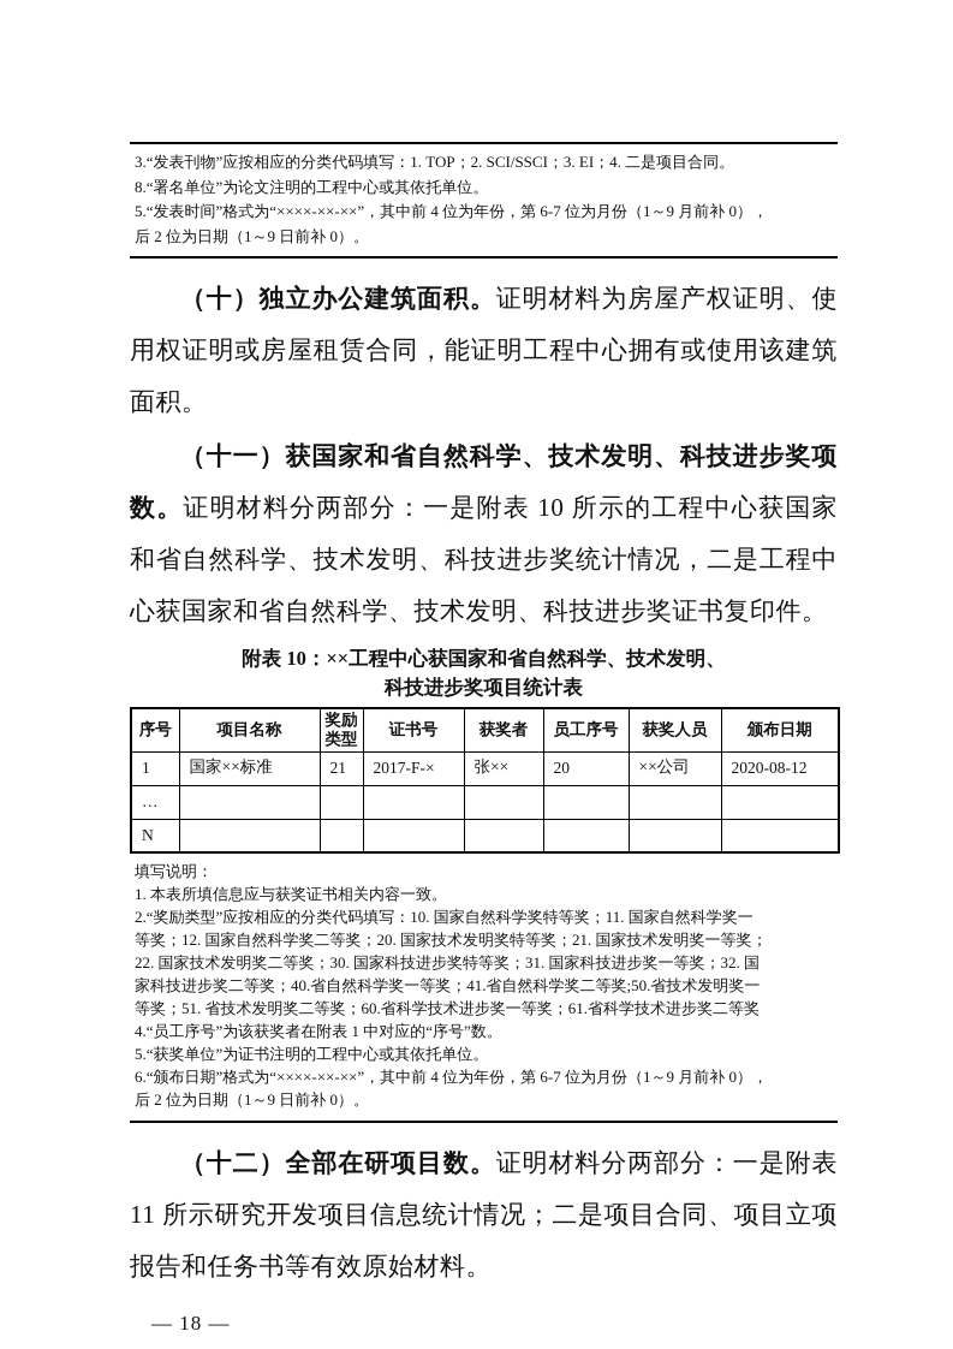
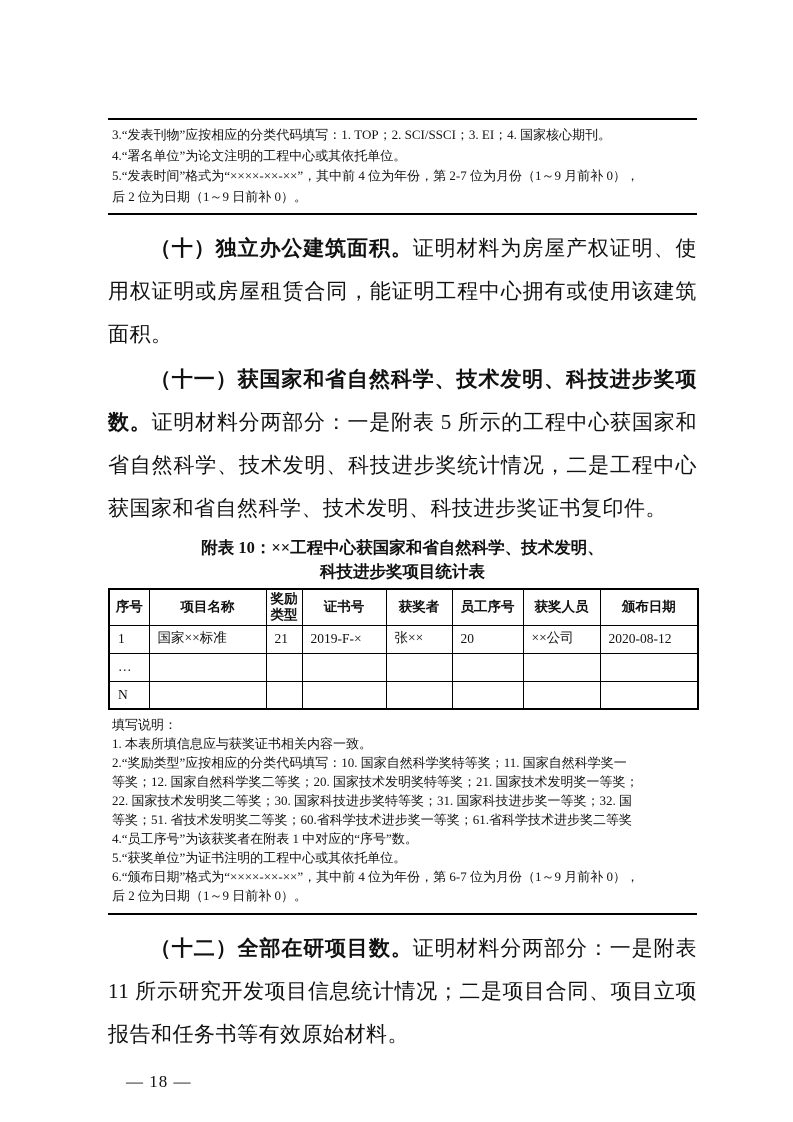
- 3.“发表刊物”应按相应的分类代码填写：1. TOP；2. SCI/SSCI；3. EI；4. 二是项目合同。
+ 3.“发表刊物”应按相应的分类代码填写：1. TOP；2. SCI/SSCI；3. EI；4. 国家核心期刊。
- 8.“署名单位”为论文注明的工程中心或其依托单位。
+ 4.“署名单位”为论文注明的工程中心或其依托单位。
- 5.“发表时间”格式为“××××-××-××”，其中前 4 位为年份，第 6-7 位为月份（1～9 月前补 0），
+ 5.“发表时间”格式为“××××-××-××”，其中前 4 位为年份，第 2-7 位为月份（1～9 月前补 0），
  后 2 位为日期（1～9 日前补 0）。
  （十）独立办公建筑面积。证明材料为房屋产权证明、使用权证明或房屋租赁合同，能证明工程中心拥有或使用该建筑面积。
- （十一）获国家和省自然科学、技术发明、科技进步奖项数。证明材料分两部分：一是附表 10 所示的工程中心获国家和省自然科学、技术发明、科技进步奖统计情况，二是工程中心获国家和省自然科学、技术发明、科技进步奖证书复印件。
+ （十一）获国家和省自然科学、技术发明、科技进步奖项数。证明材料分两部分：一是附表 5 所示的工程中心获国家和省自然科学、技术发明、科技进步奖统计情况，二是工程中心获国家和省自然科学、技术发明、科技进步奖证书复印件。
  附表 10：××工程中心获国家和省自然科学、技术发明、
  科技进步奖项目统计表
  序号	项目名称	奖励类型	证书号	获奖者	员工序号	获奖人员	颁布日期
- 1	国家××标准	21	2017-F-×	张××	20	××公司	2020-08-12
+ 1	国家××标准	21	2019-F-×	张××	20	××公司	2020-08-12
  …
  N
  填写说明：
  1. 本表所填信息应与获奖证书相关内容一致。
  2.“奖励类型”应按相应的分类代码填写：10. 国家自然科学奖特等奖；11. 国家自然科学奖一
  等奖；12. 国家自然科学奖二等奖；20. 国家技术发明奖特等奖；21. 国家技术发明奖一等奖；
  22. 国家技术发明奖二等奖；30. 国家科技进步奖特等奖；31. 国家科技进步奖一等奖；32. 国
- 家科技进步奖二等奖；40.省自然科学奖一等奖；41.省自然科学奖二等奖;50.省技术发明奖一
  等奖；51. 省技术发明奖二等奖；60.省科学技术进步奖一等奖；61.省科学技术进步奖二等奖
  4.“员工序号”为该获奖者在附表 1 中对应的“序号”数。
  5.“获奖单位”为证书注明的工程中心或其依托单位。
  6.“颁布日期”格式为“××××-××-××”，其中前 4 位为年份，第 6-7 位为月份（1～9 月前补 0），
  后 2 位为日期（1～9 日前补 0）。
  （十二）全部在研项目数。证明材料分两部分：一是附表 11 所示研究开发项目信息统计情况；二是项目合同、项目立项报告和任务书等有效原始材料。
  — 18 —
